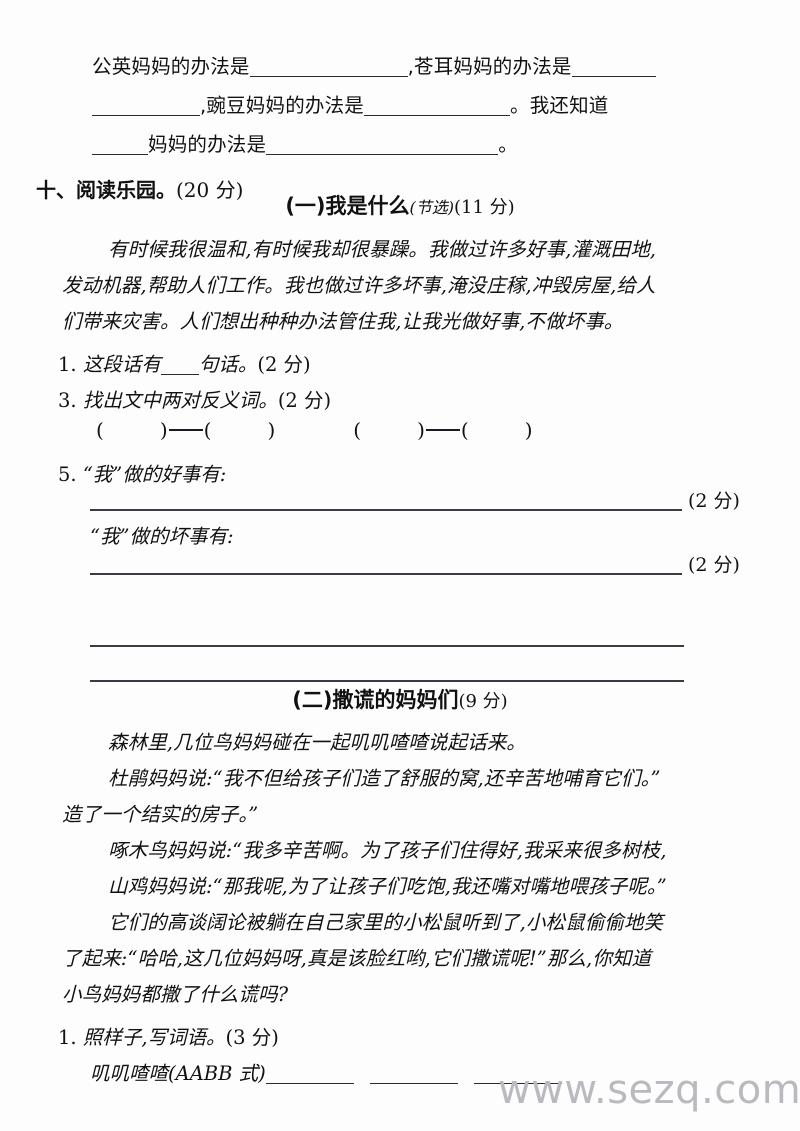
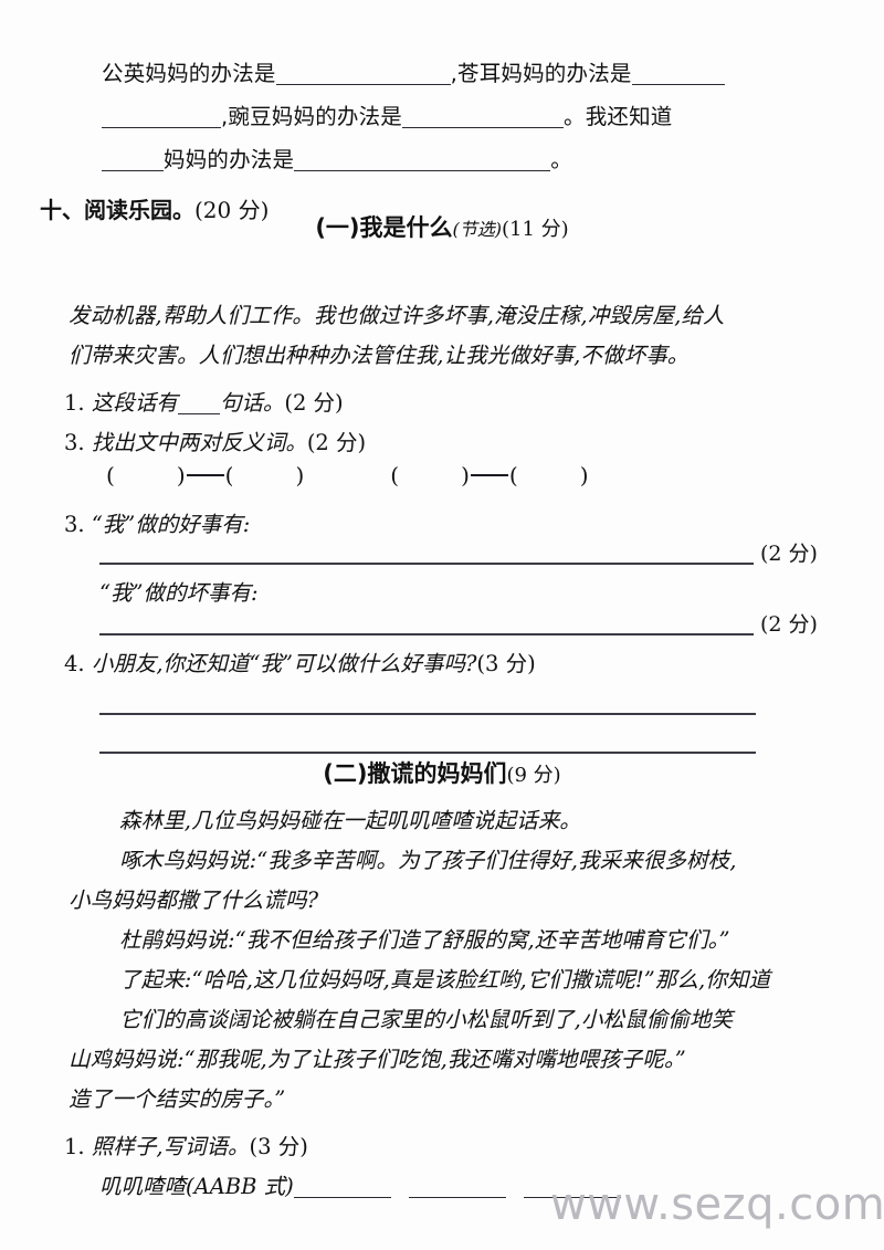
  公英妈妈的办法是 ,苍耳妈妈的办法是
  ,豌豆妈妈的办法是 。我还知道
  妈妈的办法是 。
  十、阅读乐园。(20 分)
  (一)我是什么(节选)(11 分)
- 有时候我很温和,有时候我却很暴躁。我做过许多好事,灌溉田地,
  发动机器,帮助人们工作。我也做过许多坏事,淹没庄稼,冲毁房屋,给人
  们带来灾害。人们想出种种办法管住我,让我光做好事,不做坏事。
  1. 这段话有 句话。(2 分)
  3. 找出文中两对反义词。(2 分)
  ( ) ( ) ( ) ( )
- 5. “我”做的好事有:
+ 3. “我”做的好事有:
  (2 分)
  “我”做的坏事有:
  (2 分)
+ 4. 小朋友,你还知道“我”可以做什么好事吗?(3 分)
  (二)撒谎的妈妈们(9 分)
  森林里,几位鸟妈妈碰在一起叽叽喳喳说起话来。
- 杜鹃妈妈说:“我不但给孩子们造了舒服的窝,还辛苦地哺育它们。”
+ 啄木鸟妈妈说:“我多辛苦啊。为了孩子们住得好,我采来很多树枝,
- 造了一个结实的房子。”
+ 小鸟妈妈都撒了什么谎吗?
- 啄木鸟妈妈说:“我多辛苦啊。为了孩子们住得好,我采来很多树枝,
+ 杜鹃妈妈说:“我不但给孩子们造了舒服的窝,还辛苦地哺育它们。”
- 山鸡妈妈说:“那我呢,为了让孩子们吃饱,我还嘴对嘴地喂孩子呢。”
+ 了起来:“哈哈,这几位妈妈呀,真是该脸红哟,它们撒谎呢!”那么,你知道
  它们的高谈阔论被躺在自己家里的小松鼠听到了,小松鼠偷偷地笑
- 了起来:“哈哈,这几位妈妈呀,真是该脸红哟,它们撒谎呢!”那么,你知道
+ 山鸡妈妈说:“那我呢,为了让孩子们吃饱,我还嘴对嘴地喂孩子呢。”
- 小鸟妈妈都撒了什么谎吗?
+ 造了一个结实的房子。”
  1. 照样子,写词语。(3 分)
  叽叽喳喳(AABB 式)
  www.sezq.com
